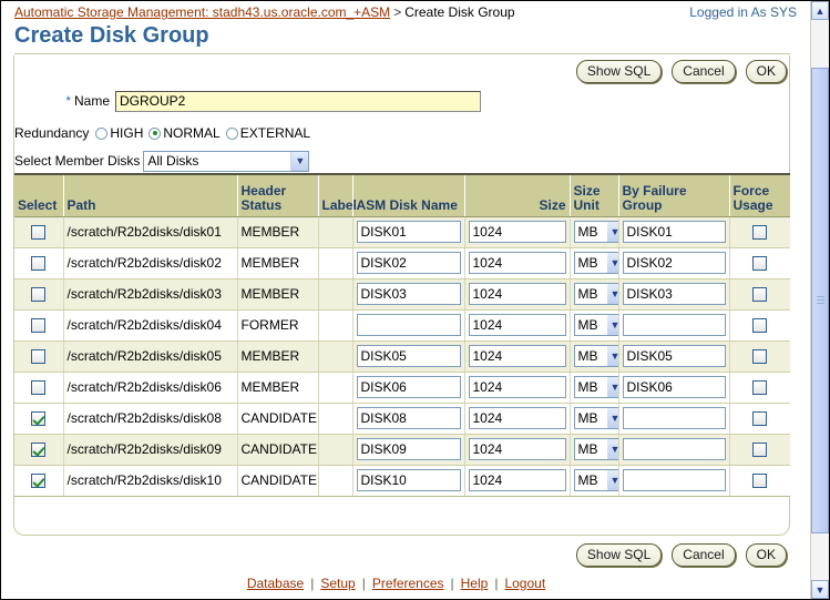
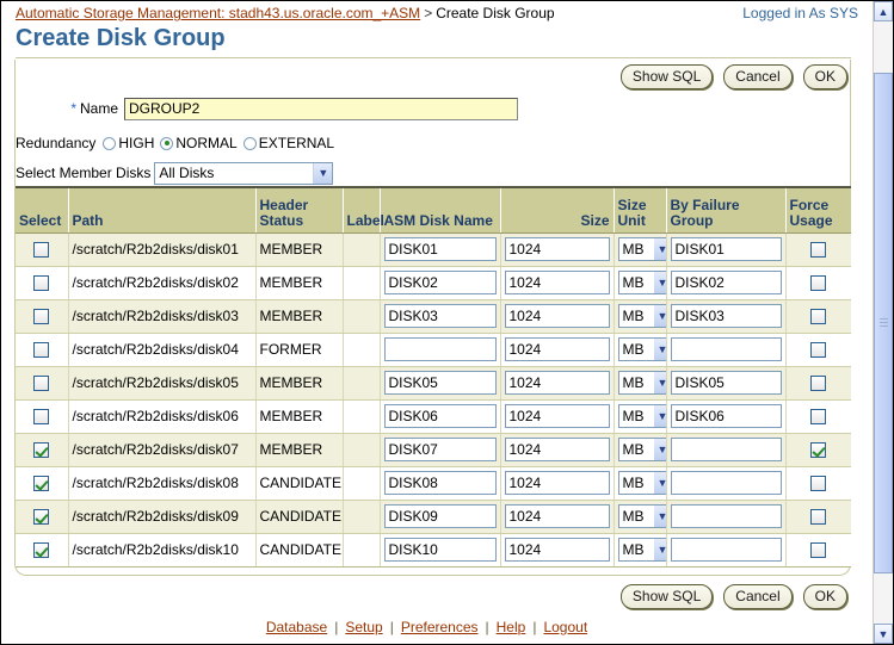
  Automatic Storage Management: stadh43.us.oracle.com_+ASM > Create Disk Group
  Logged in As SYS
  Create Disk Group
  Show SQL
  Cancel
  OK
  * Name
  DGROUP2
  Redundancy
  HIGH
  NORMAL
  EXTERNAL
  Select Member Disks
  All Disks
  ▼
  Select	Path	Header Status	Label	ASM Disk Name	Size	Size Unit	By Failure Group	Force Usage
  	/scratch/R2b2disks/disk01	MEMBER		DISK01	1024	MB ▼	DISK01
  	/scratch/R2b2disks/disk02	MEMBER		DISK02	1024	MB ▼	DISK02
  	/scratch/R2b2disks/disk03	MEMBER		DISK03	1024	MB ▼	DISK03
  	/scratch/R2b2disks/disk04	FORMER			1024	MB ▼
  	/scratch/R2b2disks/disk05	MEMBER		DISK05	1024	MB ▼	DISK05
  	/scratch/R2b2disks/disk06	MEMBER		DISK06	1024	MB ▼	DISK06
+ 	/scratch/R2b2disks/disk07	MEMBER		DISK07	1024	MB ▼
  	/scratch/R2b2disks/disk08	CANDIDATE		DISK08	1024	MB ▼
  	/scratch/R2b2disks/disk09	CANDIDATE		DISK09	1024	MB ▼
  	/scratch/R2b2disks/disk10	CANDIDATE		DISK10	1024	MB ▼
  Show SQL
  Cancel
  OK
  Database | Setup | Preferences | Help | Logout
  ▲
  ▼
